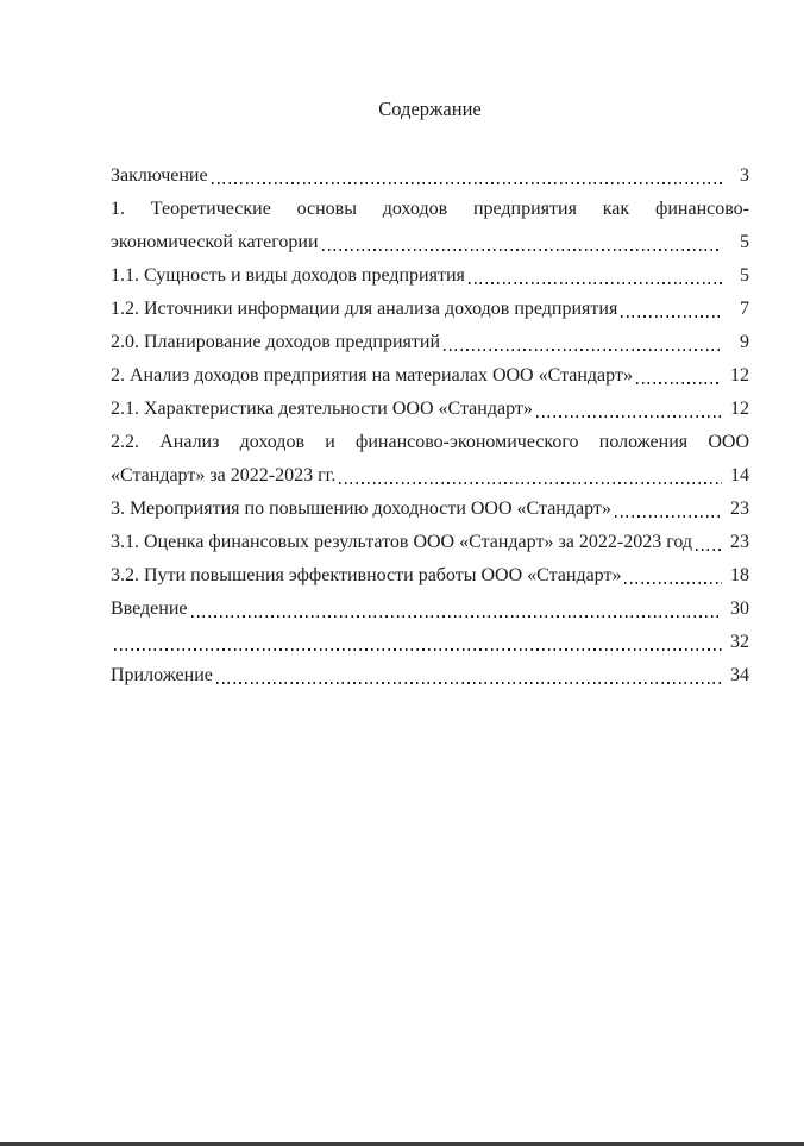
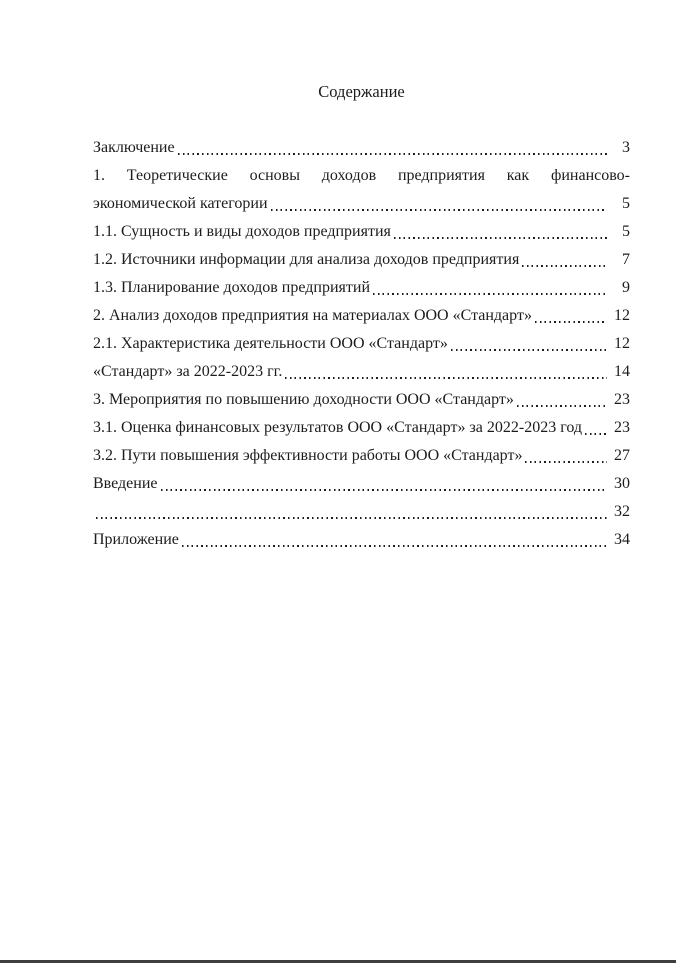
  Содержание
  Заключение
  3
  1. Теоретические основы доходов предприятия как финансово-
  экономической категории
  5
  1.1. Сущность и виды доходов предприятия
  5
  1.2. Источники информации для анализа доходов предприятия
  7
- 2.0. Планирование доходов предприятий
+ 1.3. Планирование доходов предприятий
  9
  2. Анализ доходов предприятия на материалах ООО «Стандарт»
  12
  2.1. Характеристика деятельности ООО «Стандарт»
  12
- 2.2. Анализ доходов и финансово-экономического положения ООО
  «Стандарт» за 2022-2023 гг.
  14
  3. Мероприятия по повышению доходности ООО «Стандарт»
  23
  3.1. Оценка финансовых результатов ООО «Стандарт» за 2022-2023 год
  23
  3.2. Пути повышения эффективности работы ООО «Стандарт»
- 18
+ 27
  Введение
  30
  32
  Приложение
  34
